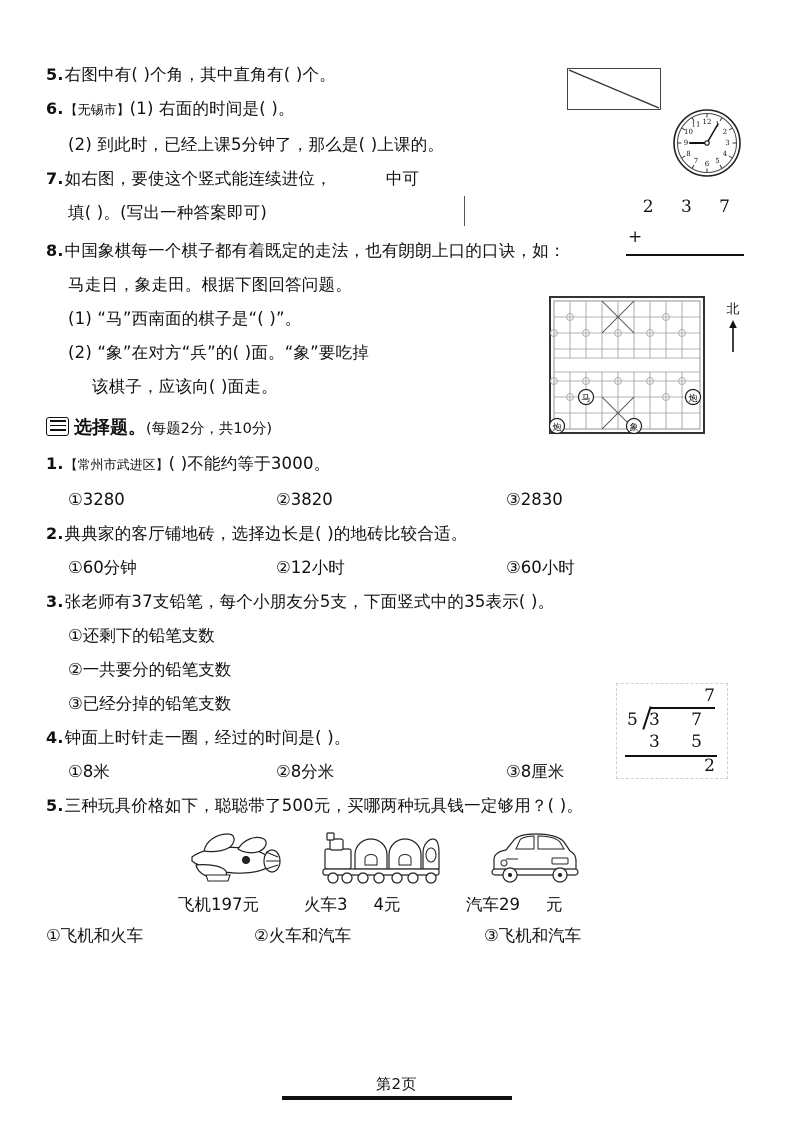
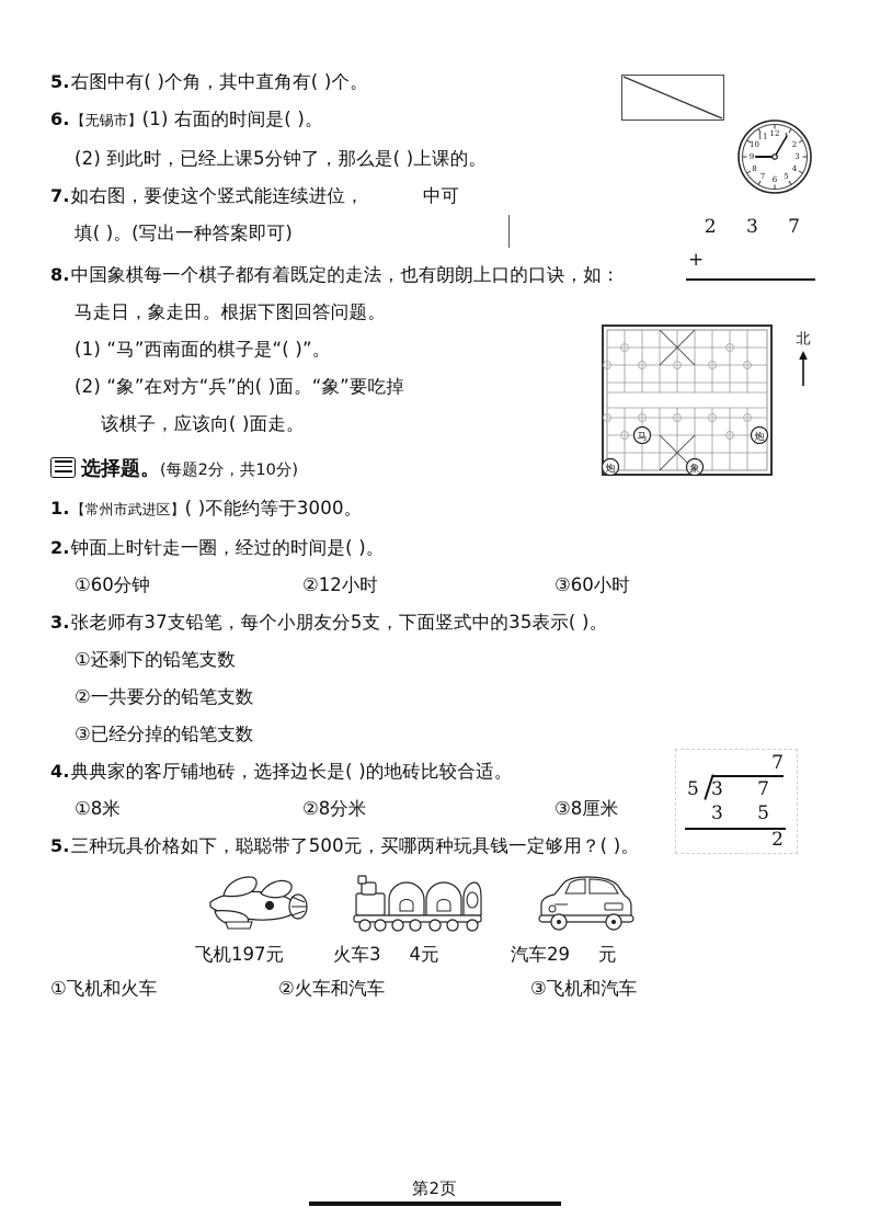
  5.右图中有( )个角，其中直角有( )个。
  6.【无锡市】(1) 右面的时间是( )。
  (2) 到此时，已经上课5分钟了，那么是( )上课的。
  12
  2
  3
  4
  5
  6
  7
  8
  9
  10
  11
  7.如右图，要使这个竖式能连续进位， 中可
  填( )。(写出一种答案即可)
  2 3 7
  +
  8.中国象棋每一个棋子都有着既定的走法，也有朗朗上口的口诀，如：
  马走日，象走田。根据下图回答问题。
  (1) “马”西南面的棋子是“( )”。
  (2) “象”在对方“兵”的( )面。“象”要吃掉
  该棋子，应该向( )面走。
  马
  炮
  炮
  象
  北
  选择题。(每题2分，共10分)
  1.【常州市武进区】( )不能约等于3000。
- ①3280 ②3820 ③2830
- 2.典典家的客厅铺地砖，选择边长是( )的地砖比较合适。
+ 2.钟面上时针走一圈，经过的时间是( )。
  ①60分钟 ②12小时 ③60小时
  3.张老师有37支铅笔，每个小朋友分5支，下面竖式中的35表示( )。
  ①还剩下的铅笔支数
  ②一共要分的铅笔支数
  ③已经分掉的铅笔支数
  7
  5
  3 7
  3 5
  2
- 4.钟面上时针走一圈，经过的时间是( )。
+ 4.典典家的客厅铺地砖，选择边长是( )的地砖比较合适。
  ①8米 ②8分米 ③8厘米
  5.三种玩具价格如下，聪聪带了500元，买哪两种玩具钱一定够用？( )。
  飞机197元
  火车3 4元
  汽车29 元
  ①飞机和火车 ②火车和汽车 ③飞机和汽车
  第2页
